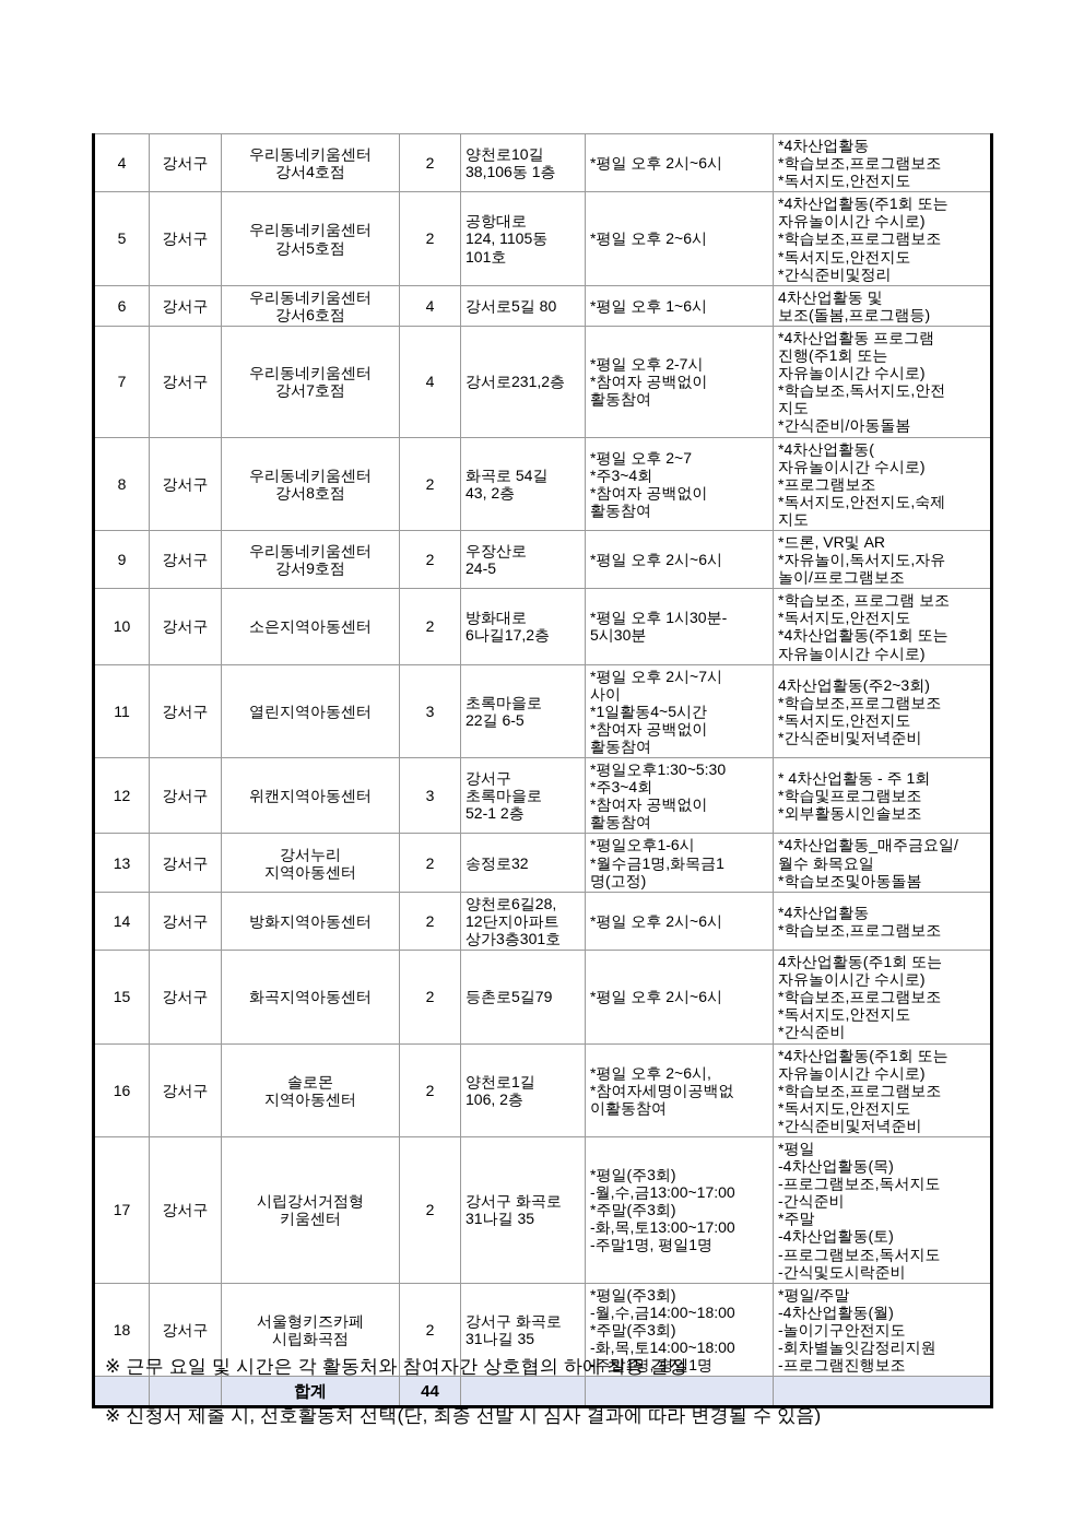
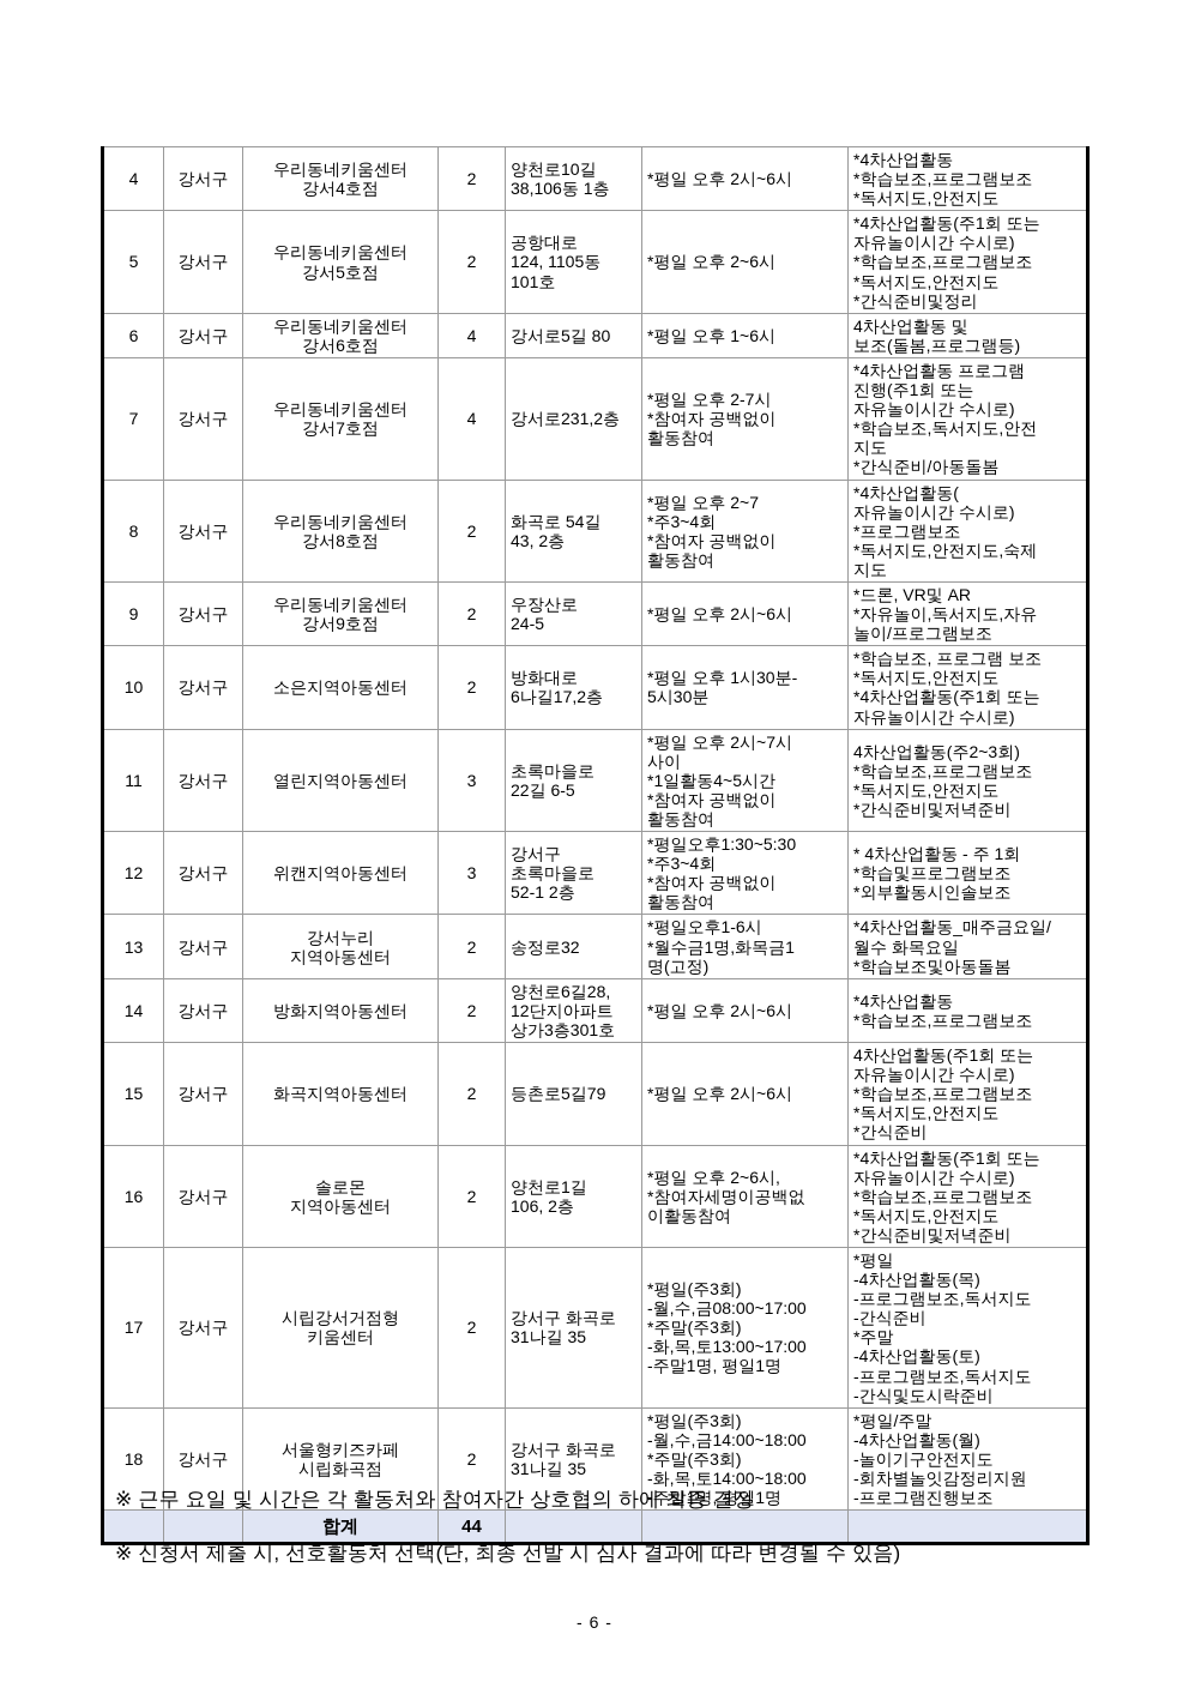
  4	강서구	우리동네키움센터 강서4호점	2	양천로10길 38,106동 1층	*평일 오후 2시~6시	*4차산업활동 *학습보조,프로그램보조 *독서지도,안전지도
  5	강서구	우리동네키움센터 강서5호점	2	공항대로 124, 1105동 101호	*평일 오후 2~6시	*4차산업활동(주1회 또는 자유놀이시간 수시로) *학습보조,프로그램보조 *독서지도,안전지도 *간식준비및정리
  6	강서구	우리동네키움센터 강서6호점	4	강서로5길 80	*평일 오후 1~6시	4차산업활동 및 보조(돌봄,프로그램등)
  7	강서구	우리동네키움센터 강서7호점	4	강서로231,2층	*평일 오후 2-7시 *참여자 공백없이 활동참여	*4차산업활동 프로그램 진행(주1회 또는 자유놀이시간 수시로) *학습보조,독서지도,안전 지도 *간식준비/아동돌봄
  8	강서구	우리동네키움센터 강서8호점	2	화곡로 54길 43, 2층	*평일 오후 2~7 *주3~4회 *참여자 공백없이 활동참여	*4차산업활동( 자유놀이시간 수시로) *프로그램보조 *독서지도,안전지도,숙제 지도
  9	강서구	우리동네키움센터 강서9호점	2	우장산로 24-5	*평일 오후 2시~6시	*드론, VR및 AR *자유놀이,독서지도,자유 놀이/프로그램보조
  10	강서구	소은지역아동센터	2	방화대로 6나길17,2층	*평일 오후 1시30분- 5시30분	*학습보조, 프로그램 보조 *독서지도,안전지도 *4차산업활동(주1회 또는 자유놀이시간 수시로)
  11	강서구	열린지역아동센터	3	초록마을로 22길 6-5	*평일 오후 2시~7시 사이 *1일활동4~5시간 *참여자 공백없이 활동참여	4차산업활동(주2~3회) *학습보조,프로그램보조 *독서지도,안전지도 *간식준비및저녁준비
  12	강서구	위캔지역아동센터	3	강서구 초록마을로 52-1 2층	*평일오후1:30~5:30 *주3~4회 *참여자 공백없이 활동참여	* 4차산업활동 - 주 1회 *학습및프로그램보조 *외부활동시인솔보조
  13	강서구	강서누리 지역아동센터	2	송정로32	*평일오후1-6시 *월수금1명,화목금1 명(고정)	*4차산업활동_매주금요일/ 월수 화목요일 *학습보조및아동돌봄
  14	강서구	방화지역아동센터	2	양천로6길28, 12단지아파트 상가3층301호	*평일 오후 2시~6시	*4차산업활동 *학습보조,프로그램보조
  15	강서구	화곡지역아동센터	2	등촌로5길79	*평일 오후 2시~6시	4차산업활동(주1회 또는 자유놀이시간 수시로) *학습보조,프로그램보조 *독서지도,안전지도 *간식준비
  16	강서구	솔로몬 지역아동센터	2	양천로1길 106, 2층	*평일 오후 2~6시, *참여자세명이공백없 이활동참여	*4차산업활동(주1회 또는 자유놀이시간 수시로) *학습보조,프로그램보조 *독서지도,안전지도 *간식준비및저녁준비
- 17	강서구	시립강서거점형 키움센터	2	강서구 화곡로 31나길 35	*평일(주3회) -월,수,금13:00~17:00 *주말(주3회) -화,목,토13:00~17:00 -주말1명, 평일1명	*평일 -4차산업활동(목) -프로그램보조,독서지도 -간식준비 *주말 -4차산업활동(토) -프로그램보조,독서지도 -간식및도시락준비
+ 17	강서구	시립강서거점형 키움센터	2	강서구 화곡로 31나길 35	*평일(주3회) -월,수,금08:00~17:00 *주말(주3회) -화,목,토13:00~17:00 -주말1명, 평일1명	*평일 -4차산업활동(목) -프로그램보조,독서지도 -간식준비 *주말 -4차산업활동(토) -프로그램보조,독서지도 -간식및도시락준비
  18	강서구	서울형키즈카페 시립화곡점	2	강서구 화곡로 31나길 35	*평일(주3회) -월,수,금14:00~18:00 *주말(주3회) -화,목,토14:00~18:00 -주말1명, 평일1명	*평일/주말 -4차산업활동(월) -놀이기구안전지도 -회차별놀잇감정리지원 -프로그램진행보조
  		합계	44
  ※ 근무 요일 및 시간은 각 활동처와 참여자간 상호협의 하에 최종 결정
  ※ 신청서 제출 시, 선호활동처 선택(단, 최종 선발 시 심사 결과에 따라 변경될 수 있음)
+ - 6 -
